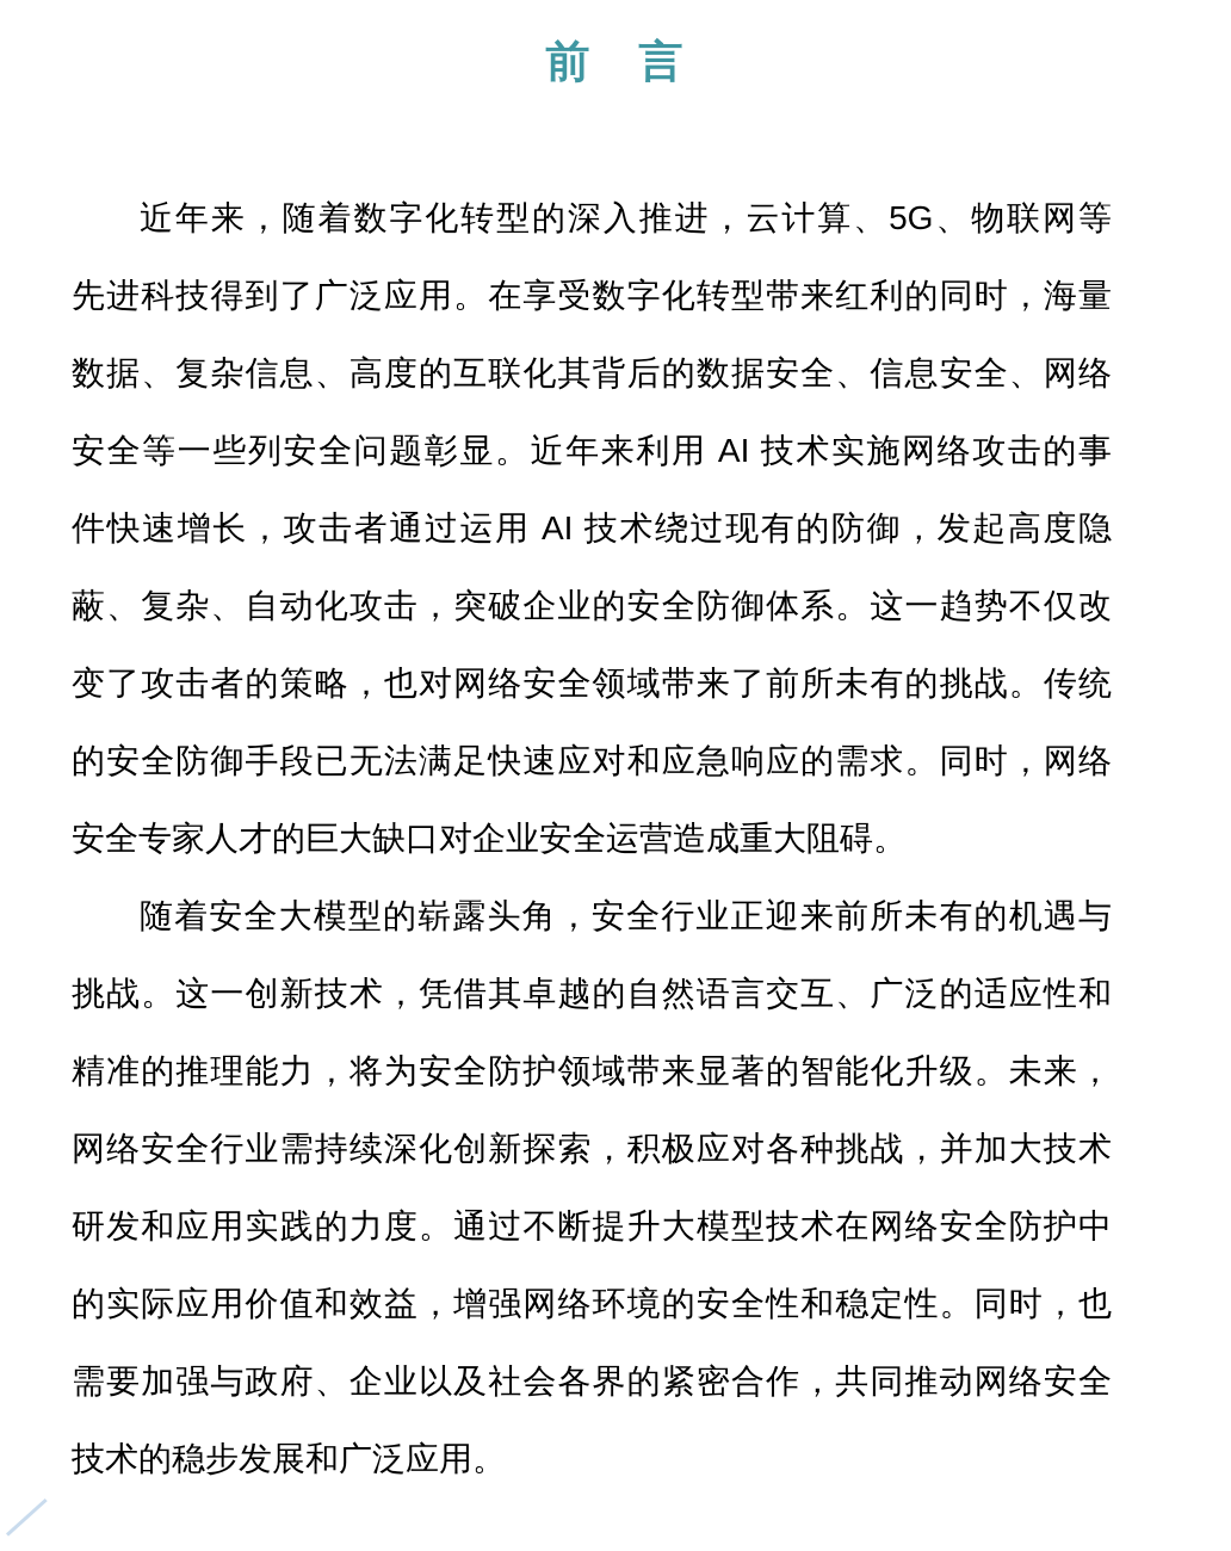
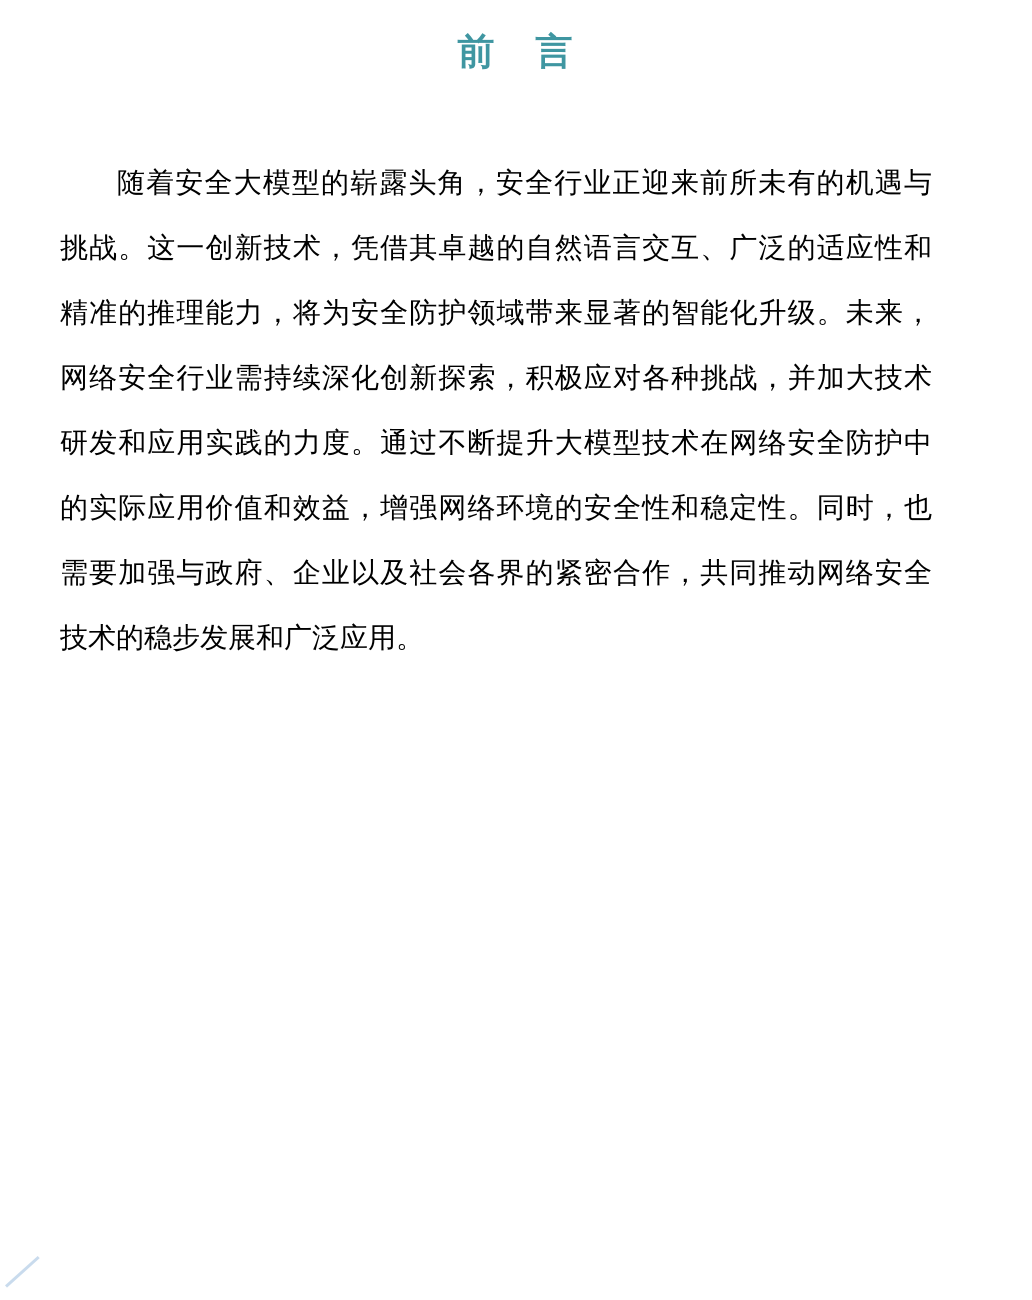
  前 言
- 近年来，随着数字化转型的深入推进，云计算、5G、物联网等
- 先进科技得到了广泛应用。在享受数字化转型带来红利的同时，海量
- 数据、复杂信息、高度的互联化其背后的数据安全、信息安全、网络
- 安全等一些列安全问题彰显。近年来利用 AI 技术实施网络攻击的事
- 件快速增长，攻击者通过运用 AI 技术绕过现有的防御，发起高度隐
- 蔽、复杂、自动化攻击，突破企业的安全防御体系。这一趋势不仅改
- 变了攻击者的策略，也对网络安全领域带来了前所未有的挑战。传统
- 的安全防御手段已无法满足快速应对和应急响应的需求。同时，网络
- 安全专家人才的巨大缺口对企业安全运营造成重大阻碍。
  随着安全大模型的崭露头角，安全行业正迎来前所未有的机遇与
  挑战。这一创新技术，凭借其卓越的自然语言交互、广泛的适应性和
  精准的推理能力，将为安全防护领域带来显著的智能化升级。未来，
  网络安全行业需持续深化创新探索，积极应对各种挑战，并加大技术
  研发和应用实践的力度。通过不断提升大模型技术在网络安全防护中
  的实际应用价值和效益，增强网络环境的安全性和稳定性。同时，也
  需要加强与政府、企业以及社会各界的紧密合作，共同推动网络安全
  技术的稳步发展和广泛应用。
